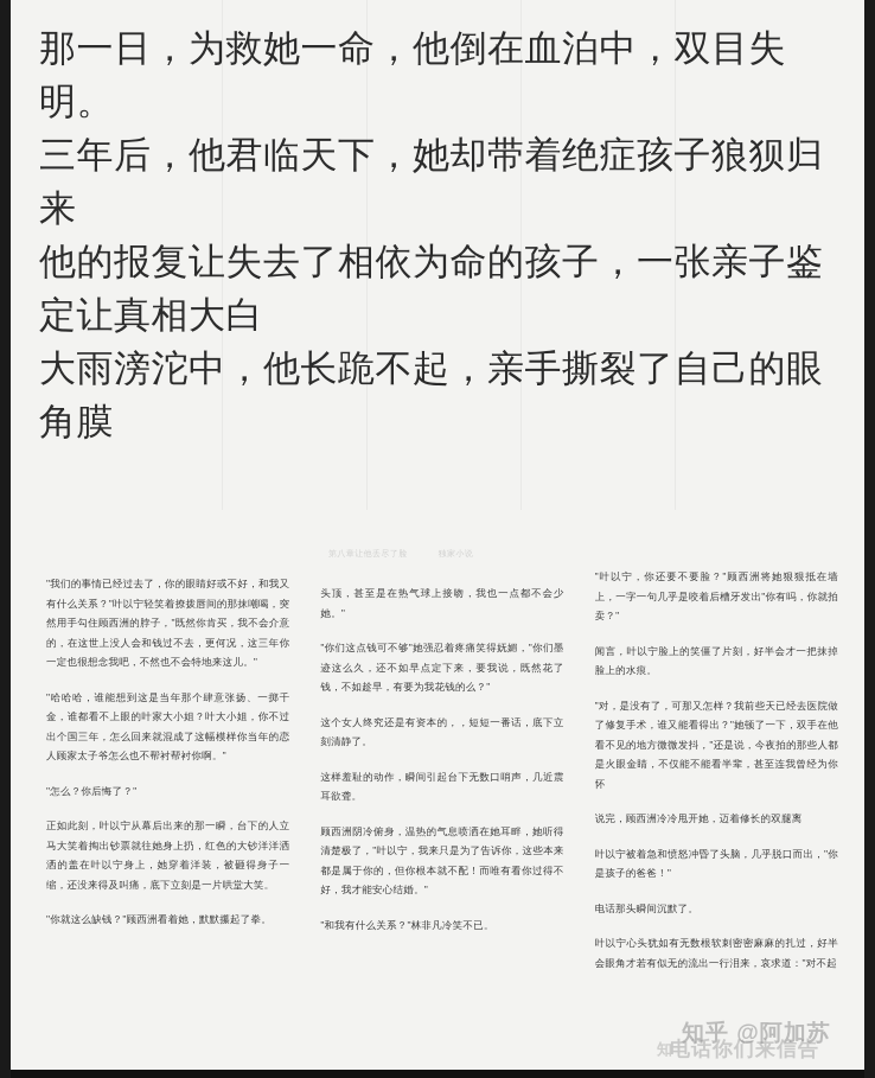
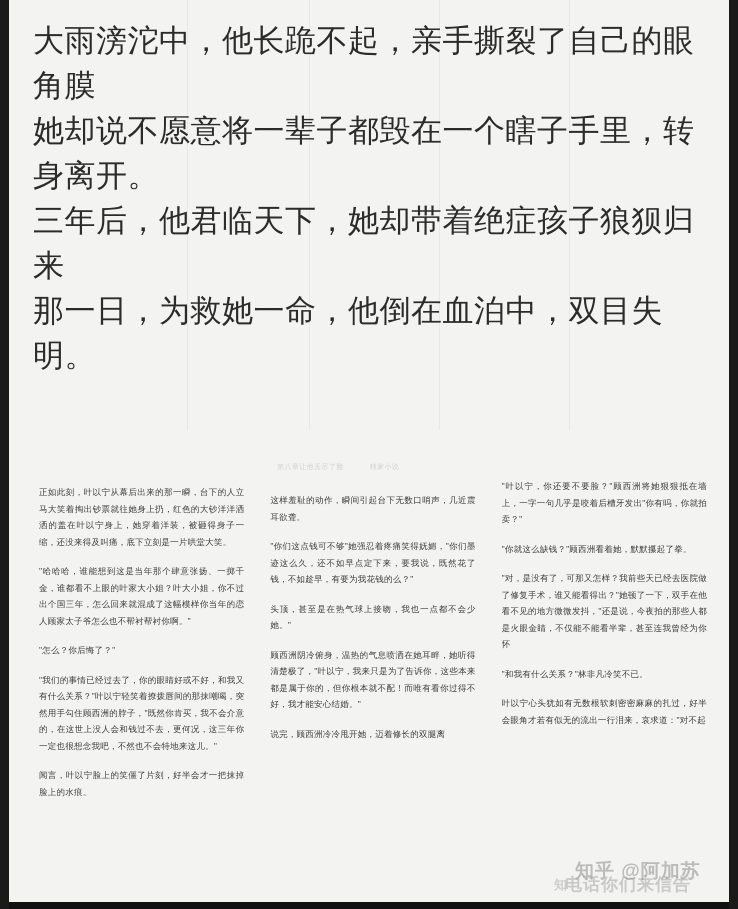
- 那一日，为救她一命，他倒在血泊中，双目失明。
+ 大雨滂沱中，他长跪不起，亲手撕裂了自己的眼角膜
+ 她却说不愿意将一辈子都毁在一个瞎子手里，转身离开。
  三年后，他君临天下，她却带着绝症孩子狼狈归来
- 他的报复让失去了相依为命的孩子，一张亲子鉴定让真相大白
- 大雨滂沱中，他长跪不起，亲手撕裂了自己的眼角膜
+ 那一日，为救她一命，他倒在血泊中，双目失明。
- "我们的事情已经过去了，你的眼睛好或不好，和我又有什么关系？"叶以宁轻笑着撩拨唇间的那抹嘲喝，突然用手勾住顾西洲的脖子，"既然你肯买，我不会介意的，在这世上没人会和钱过不去，更何况，这三年你一定也很想念我吧，不然也不会特地来这儿。"
+ 正如此刻，叶以宁从幕后出来的那一瞬，台下的人立马大笑着掏出钞票就往她身上扔，红色的大钞洋洋洒洒的盖在叶以宁身上，她穿着洋装，被砸得身子一缩，还没来得及叫痛，底下立刻是一片哄堂大笑。
  "哈哈哈，谁能想到这是当年那个肆意张扬、一掷千金，谁都看不上眼的叶家大小姐？叶大小姐，你不过出个国三年，怎么回来就混成了这幅模样你当年的恋人顾家太子爷怎么也不帮衬帮衬你啊。"
  "怎么？你后悔了？"
- 正如此刻，叶以宁从幕后出来的那一瞬，台下的人立马大笑着掏出钞票就往她身上扔，红色的大钞洋洋洒洒的盖在叶以宁身上，她穿着洋装，被砸得身子一缩，还没来得及叫痛，底下立刻是一片哄堂大笑。
+ "我们的事情已经过去了，你的眼睛好或不好，和我又有什么关系？"叶以宁轻笑着撩拨唇间的那抹嘲喝，突然用手勾住顾西洲的脖子，"既然你肯买，我不会介意的，在这世上没人会和钱过不去，更何况，这三年你一定也很想念我吧，不然也不会特地来这儿。"
- "你就这么缺钱？"顾西洲看着她，默默攥起了拳。
+ 闻言，叶以宁脸上的笑僵了片刻，好半会才一把抹掉脸上的水痕。
- 头顶，甚至是在热气球上接吻，我也一点都不会少她。"
+ 这样羞耻的动作，瞬间引起台下无数口哨声，几近震耳欲聋。
  "你们这点钱可不够"她强忍着疼痛笑得妩媚，"你们墨迹这么久，还不如早点定下来，要我说，既然花了钱，不如趁早，有要为我花钱的么？"
- 这个女人终究还是有资本的，，短短一番话，底下立刻清静了。
- 这样羞耻的动作，瞬间引起台下无数口哨声，几近震耳欲聋。
+ 头顶，甚至是在热气球上接吻，我也一点都不会少她。"
  顾西洲阴冷俯身，温热的气息喷洒在她耳畔，她听得清楚极了，"叶以宁，我来只是为了告诉你，这些本来都是属于你的，但你根本就不配！而唯有看你过得不好，我才能安心结婚。"
- "和我有什么关系？"林非凡冷笑不已。
+ 说完，顾西洲冷冷甩开她，迈着修长的双腿离
  "叶以宁，你还要不要脸？"顾西洲将她狠狠抵在墙上，一字一句几乎是咬着后槽牙发出"你有吗，你就拍卖？"
- 闻言，叶以宁脸上的笑僵了片刻，好半会才一把抹掉脸上的水痕。
+ "你就这么缺钱？"顾西洲看着她，默默攥起了拳。
  "对，是没有了，可那又怎样？我前些天已经去医院做了修复手术，谁又能看得出？"她顿了一下，双手在他看不见的地方微微发抖，"还是说，今夜拍的那些人都是火眼金睛，不仅能不能看半辈，甚至连我曾经为你怀
- 说完，顾西洲冷冷甩开她，迈着修长的双腿离
+ "和我有什么关系？"林非凡冷笑不已。
- 叶以宁被着急和愤怒冲昏了头脑，几乎脱口而出，"你是孩子的爸爸！"
- 电话那头瞬间沉默了。
  叶以宁心头犹如有无数根软刺密密麻麻的扎过，好半会眼角才若有似无的流出一行泪来，哀求道："对不起
  知
  知乎 @阿加苏
  电话你们来信告
